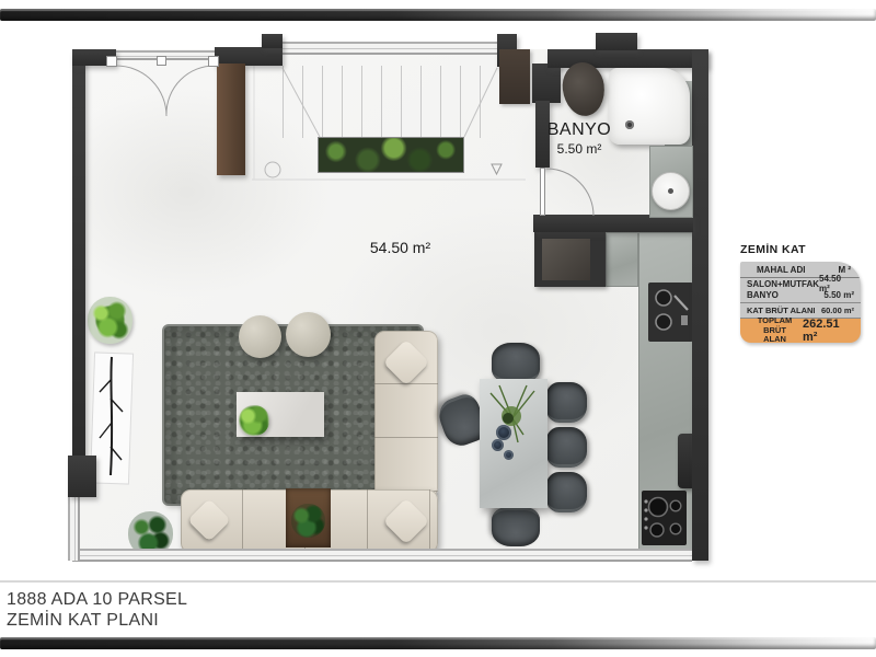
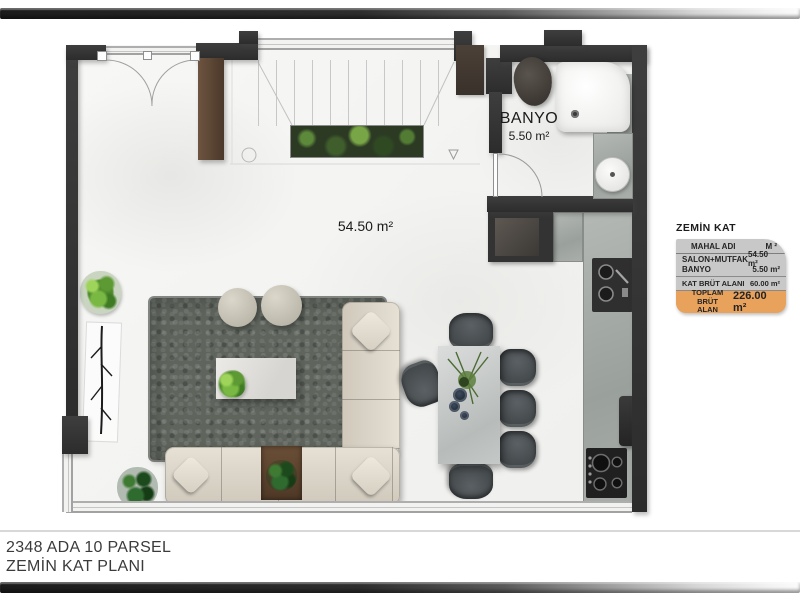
  54.50 m²
  BANYO
  5.50 m²
  ZEMİN KAT
  MAHAL ADI
  M ²
  SALON+MUTFAK
  54.50 m²
  BANYO
  5.50 m²
  KAT BRÜT ALANI
  60.00 m²
  TOPLAM BRÜT
  ALAN
- 262.51 m²
+ 226.00 m²
- 1888 ADA 10 PARSEL
+ 2348 ADA 10 PARSEL
  ZEMİN KAT PLANI
